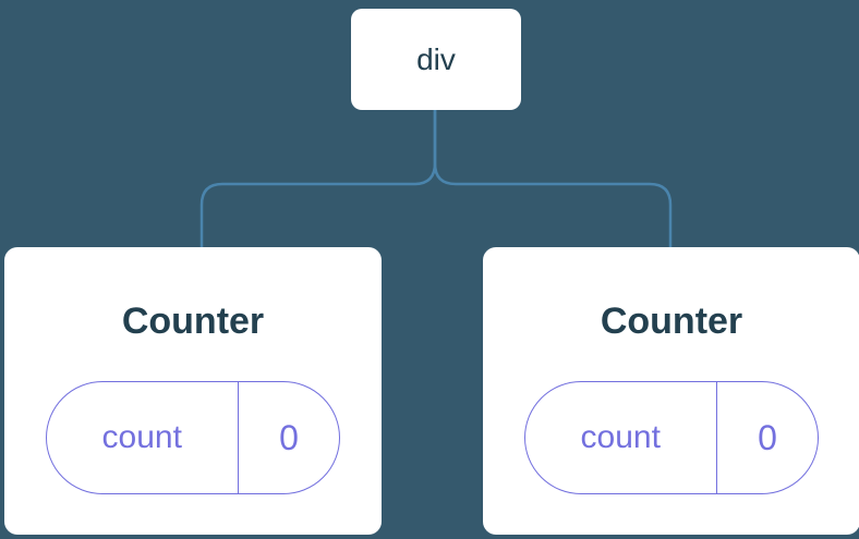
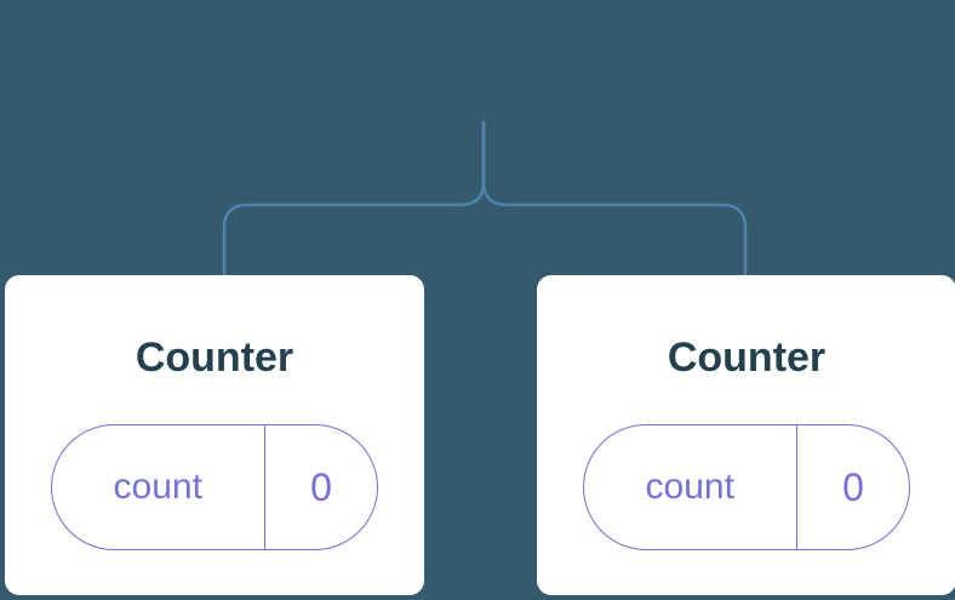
- div
  Counter
  count
  0
  Counter
  count
  0
